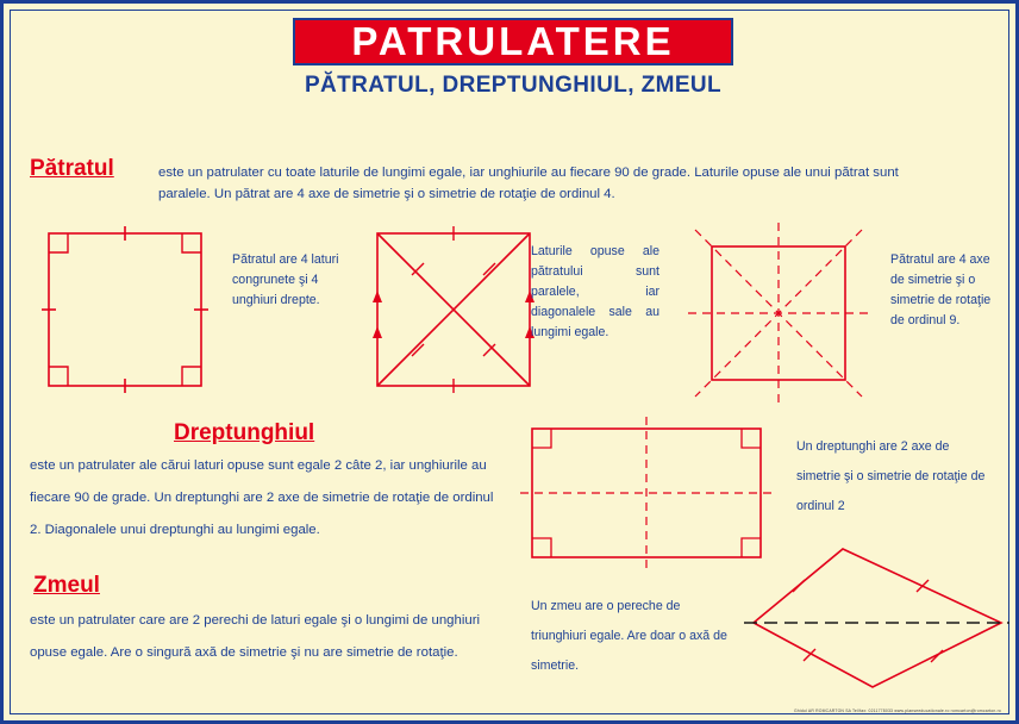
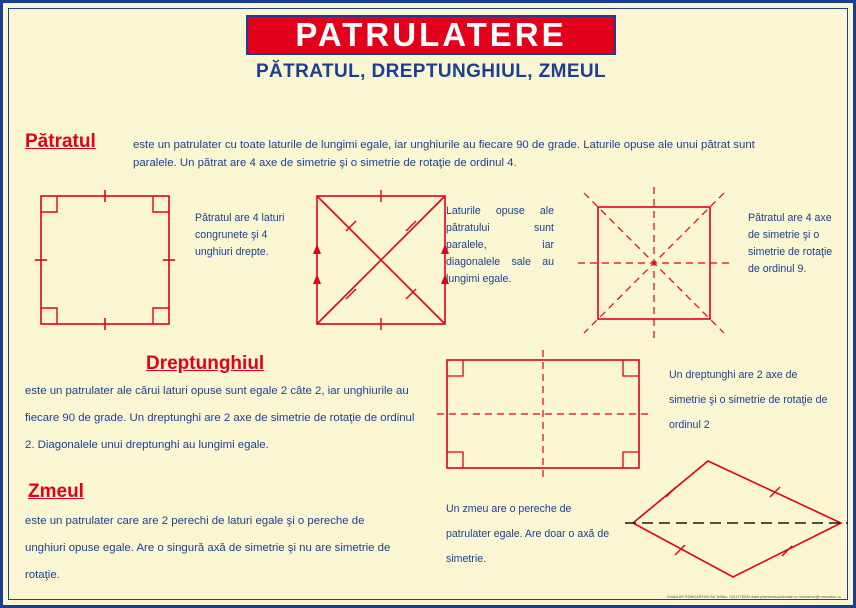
  PATRULATERE
  PĂTRATUL, DREPTUNGHIUL, ZMEUL
  Pătratul
  este un patrulater cu toate laturile de lungimi egale, iar unghiurile au fiecare 90 de grade. Laturile opuse ale unui pătrat sunt paralele. Un pătrat are 4 axe de simetrie şi o simetrie de rotaţie de ordinul 4.
  Pătratul are 4 laturi congrunete şi 4 unghiuri drepte.
  Laturile opuse ale pătratului sunt paralele, iar diagonalele sale au lungimi egale.
  Pătratul are 4 axe de simetrie şi o simetrie de rotaţie de ordinul 9.
  Dreptunghiul
  este un patrulater ale cărui laturi opuse sunt egale 2 câte 2, iar unghiurile au fiecare 90 de grade. Un dreptunghi are 2 axe de simetrie de rotaţie de ordinul 2. Diagonalele unui dreptunghi au lungimi egale.
  Un dreptunghi are 2 axe de simetrie şi o simetrie de rotaţie de ordinul 2
  Zmeul
- este un patrulater care are 2 perechi de laturi egale şi o lungimi de unghiuri opuse egale. Are o singură axă de simetrie şi nu are simetrie de rotaţie.
+ este un patrulater care are 2 perechi de laturi egale şi o pereche de unghiuri opuse egale. Are o singură axă de simetrie şi nu are simetrie de rotaţie.
- Un zmeu are o pereche de triunghiuri egale. Are doar o axă de simetrie.
+ Un zmeu are o pereche de patrulater egale. Are doar o axă de simetrie.
